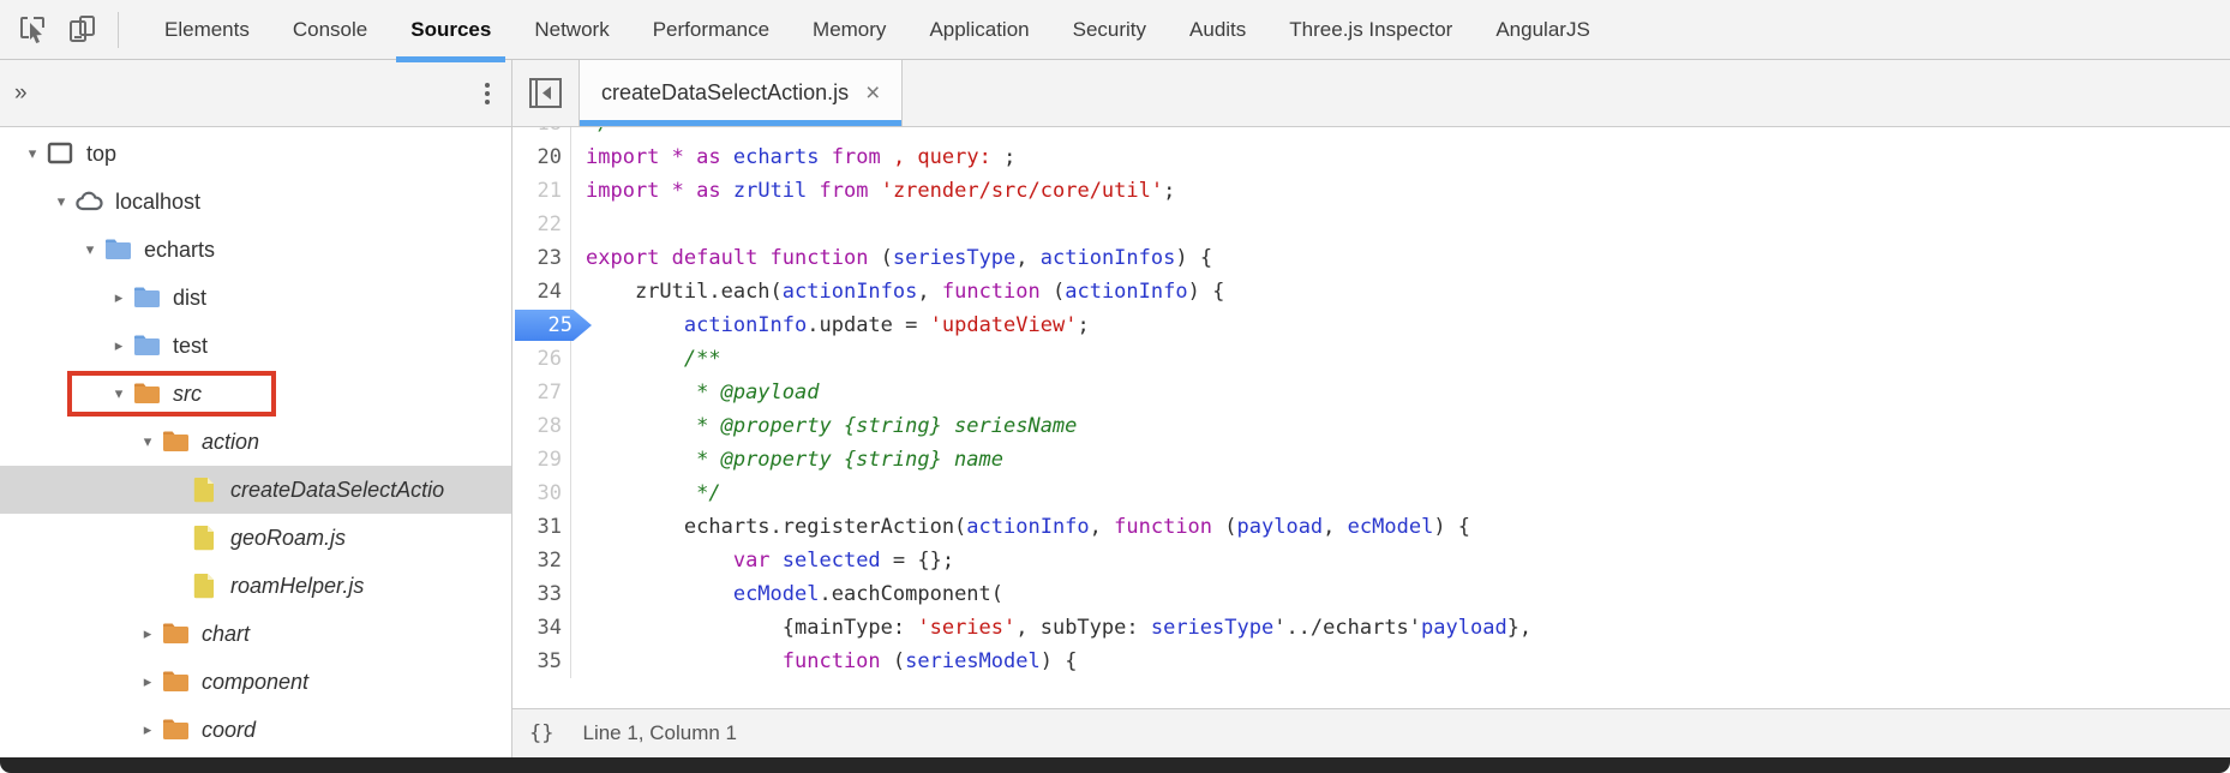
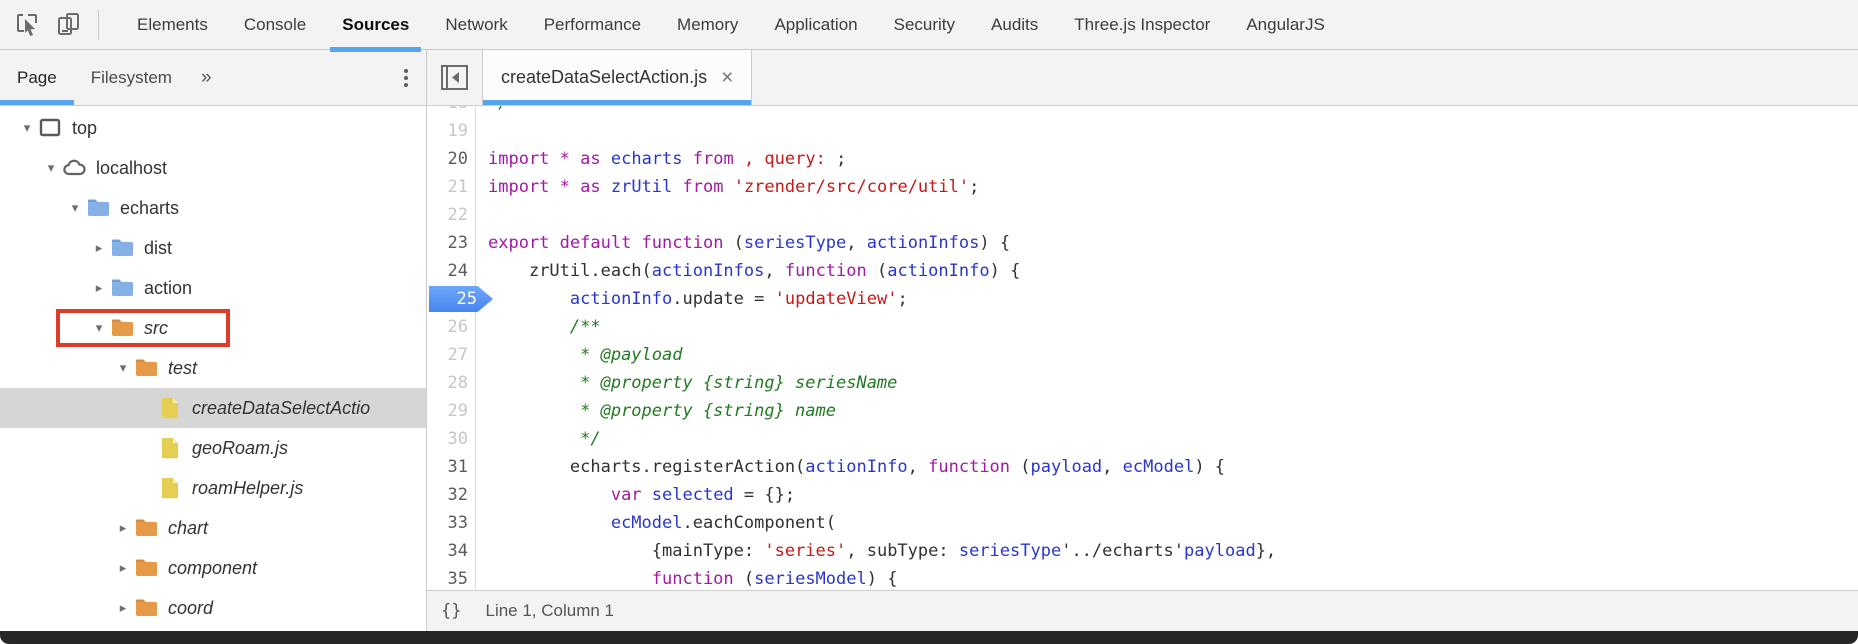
  Elements
  Console
  Sources
  Network
  Performance
  Memory
  Application
  Security
  Audits
  Three.js Inspector
  AngularJS
+ Page
+ Filesystem
  »
  ▾
  top
  ▾
  localhost
  ▾
  echarts
  ▸
  dist
  ▸
- test
+ action
  ▾
  src
  ▾
- action
+ test
  createDataSelectActio
  geoRoam.js
  roamHelper.js
  ▸
  chart
  ▸
  component
  ▸
  coord
  createDataSelectAction.js
  ×
+ 19
  20
  import * as echarts from , query: ;
  21
  import * as zrUtil from 'zrender/src/core/util';
  22
  23
  export default function (seriesType, actionInfos) {
  24
  zrUtil.each(actionInfos, function (actionInfo) {
  25
  actionInfo.update = 'updateView';
  26
  /**
  27
  * @payload
  28
  * @property {string} seriesName
  29
  * @property {string} name
  30
  */
  31
  echarts.registerAction(actionInfo, function (payload, ecModel) {
  32
  var selected = {};
  33
  ecModel.eachComponent(
  34
  {mainType: 'series', subType: seriesType'../echarts'payload},
  35
  function (seriesModel) {
  {}
  Line 1, Column 1
